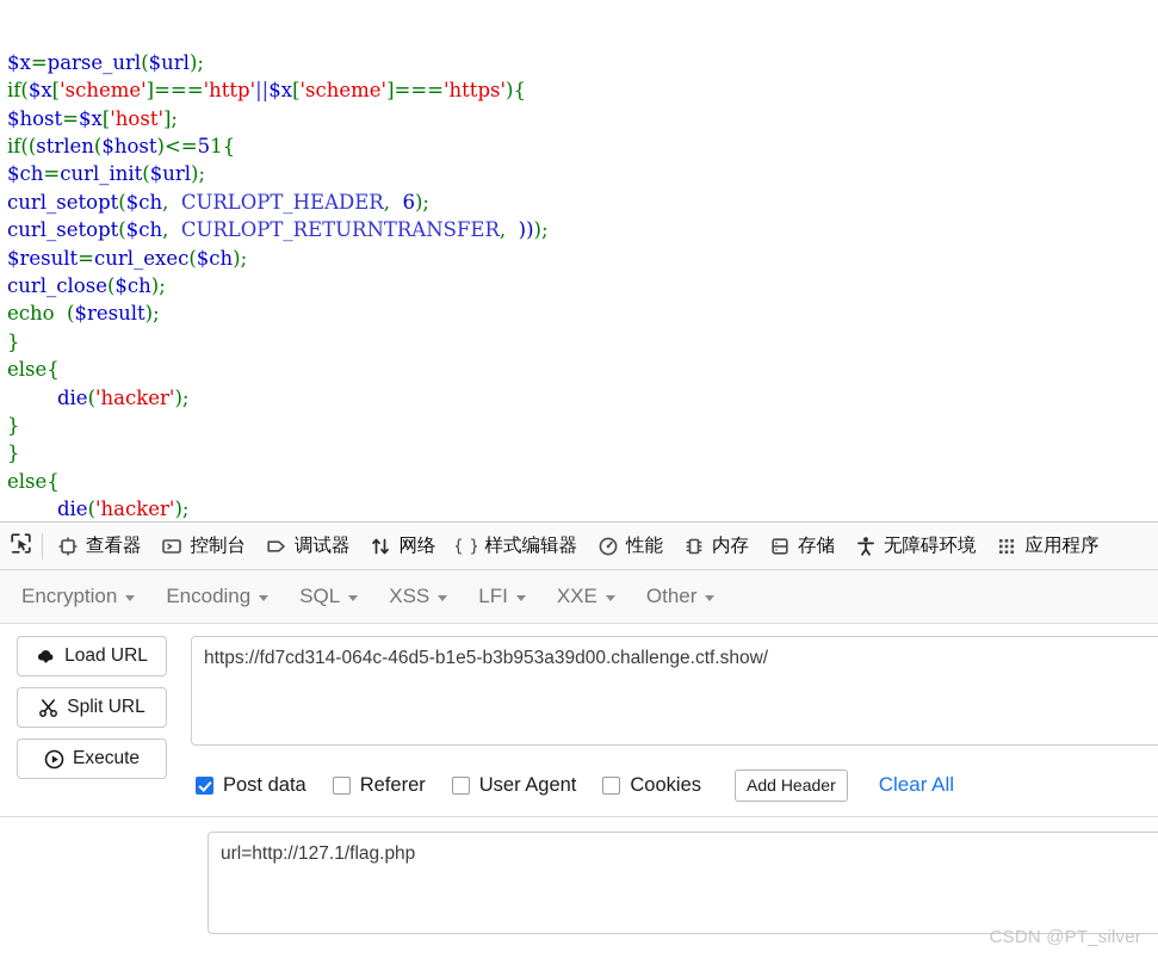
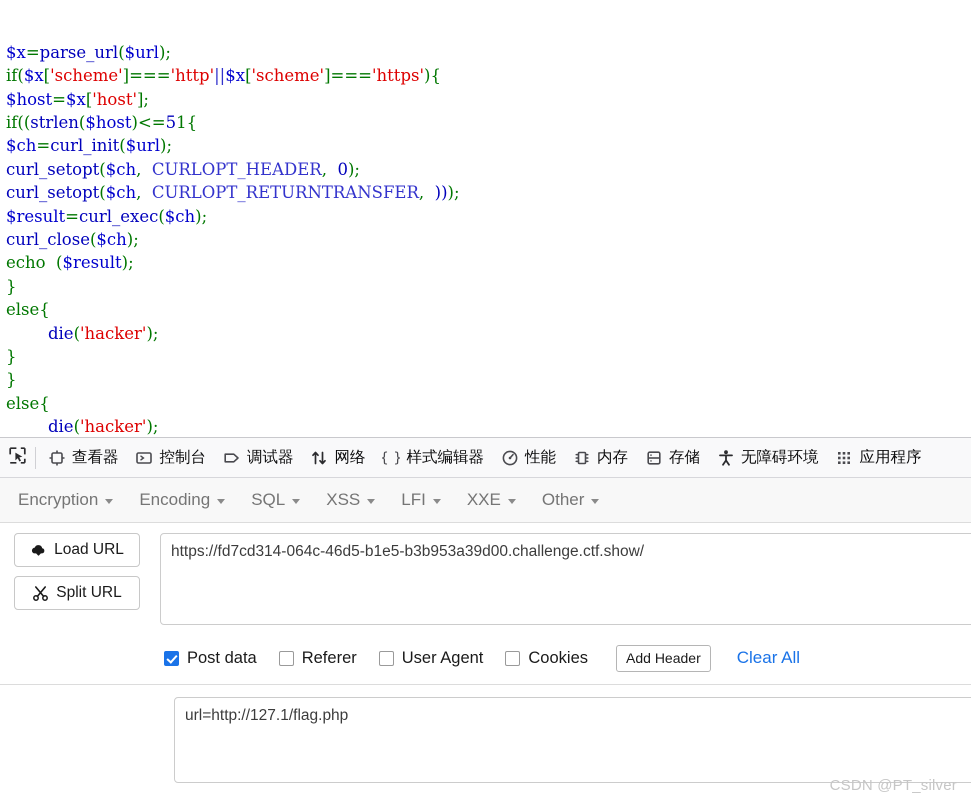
  $x=parse_url($url);
  if($x['scheme']==='http'||$x['scheme']==='https'){
  $host=$x['host'];
  if((strlen($host)<=51{
  $ch=curl_init($url);
- curl_setopt($ch, CURLOPT_HEADER, 6);
+ curl_setopt($ch, CURLOPT_HEADER, 0);
  curl_setopt($ch, CURLOPT_RETURNTRANSFER, )));
  $result=curl_exec($ch);
  curl_close($ch);
  echo ($result);
  }
  else{
  die('hacker');
  }
  }
  else{
  die('hacker');
  查看器
  控制台
  调试器
  网络
  { }
  样式编辑器
  性能
  内存
  存储
  无障碍环境
  应用程序
  Encryption
  Encoding
  SQL
  XSS
  LFI
  XXE
  Other
  Load URL
  Split URL
- Execute
  https://fd7cd314-064c-46d5-b1e5-b3b953a39d00.challenge.ctf.show/
  Post data
  Referer
  User Agent
  Cookies
  Add Header
  Clear All
  url=http://127.1/flag.php
  CSDN @PT_silver
